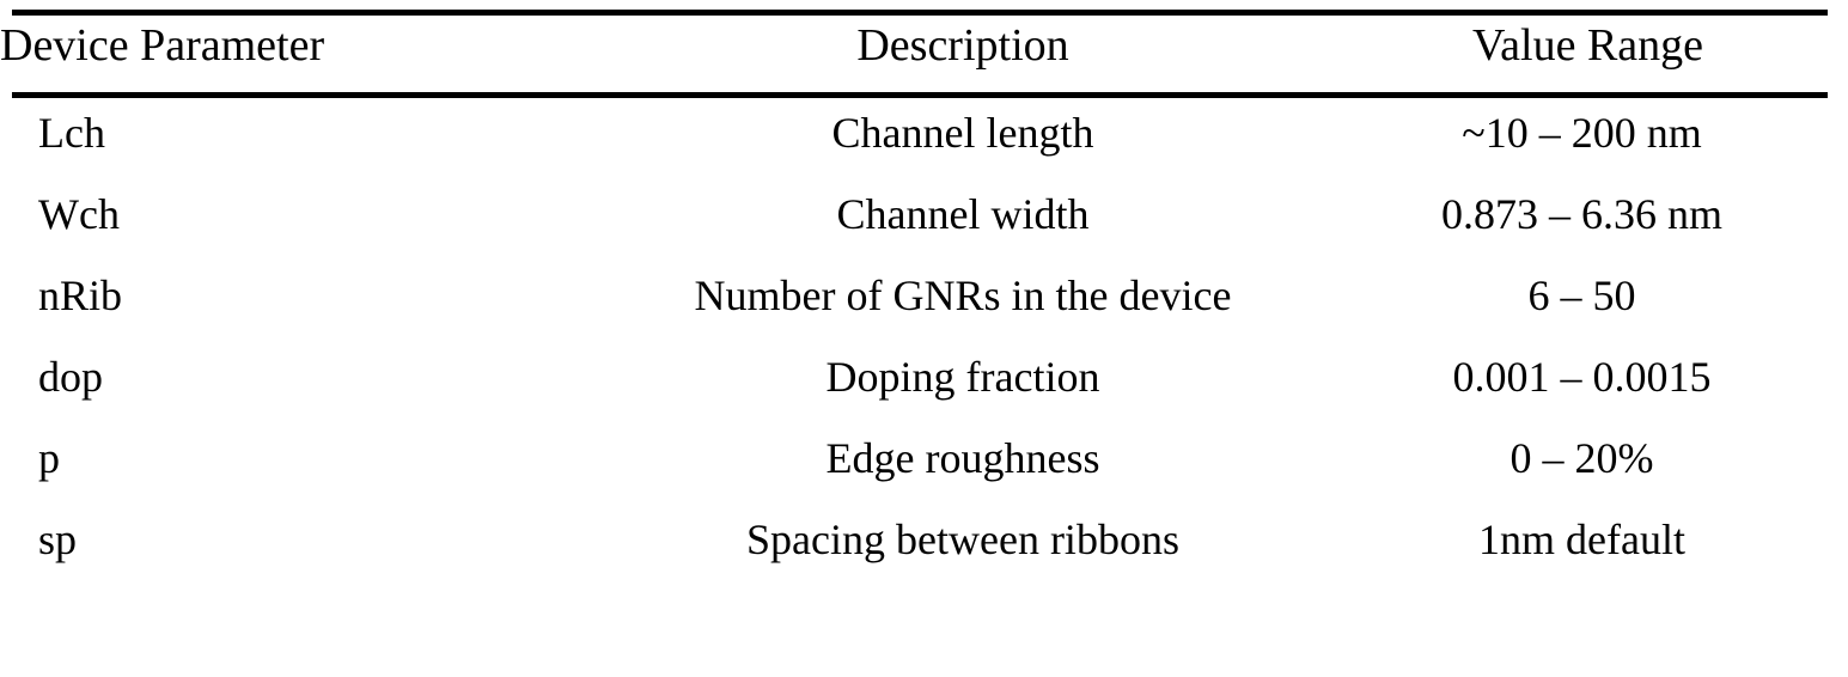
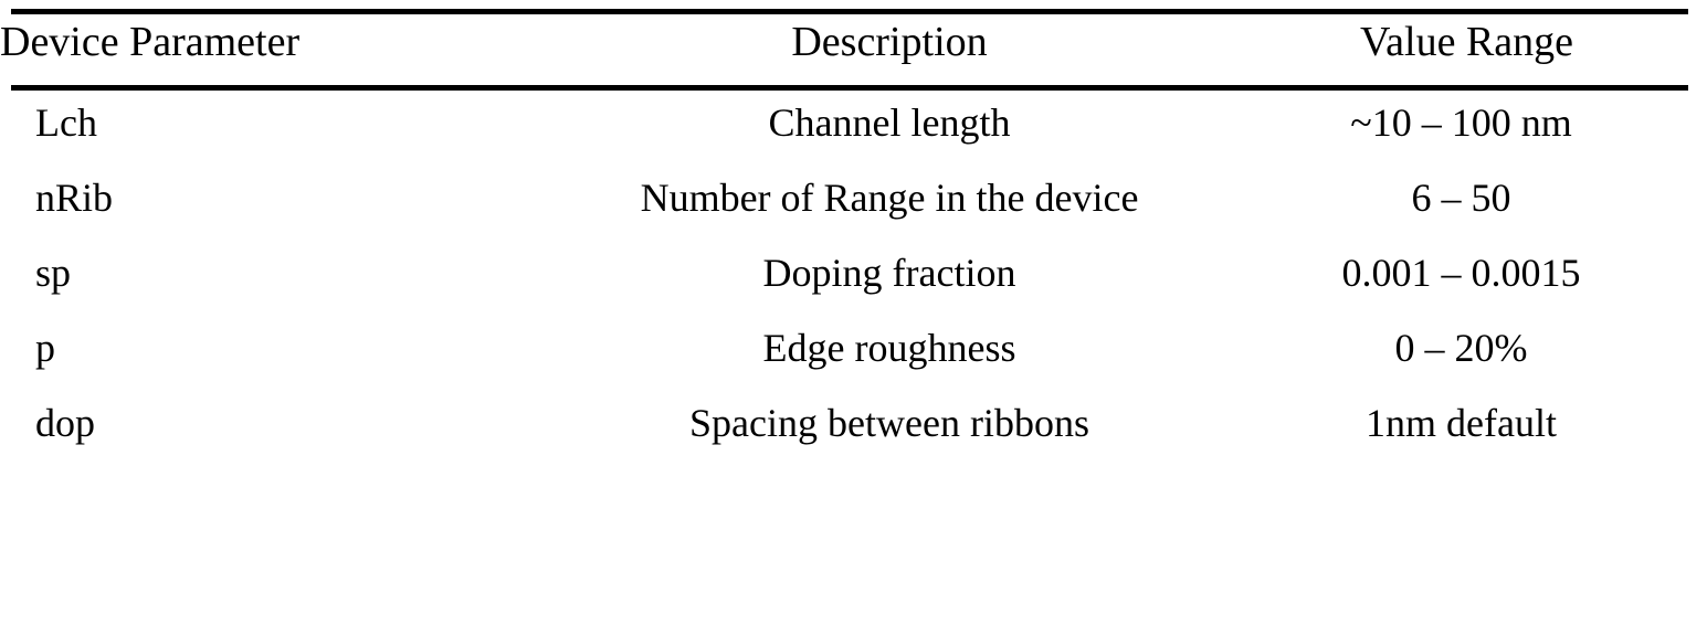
  Device Parameter	Description	Value Range
- Lch	Channel length	~10 – 200 nm
+ Lch	Channel length	~10 – 100 nm
- Wch	Channel width	0.873 – 6.36 nm
- nRib	Number of GNRs in the device	6 – 50
+ nRib	Number of Range in the device	6 – 50
- dop	Doping fraction	0.001 – 0.0015
+ sp	Doping fraction	0.001 – 0.0015
  p	Edge roughness	0 – 20%
- sp	Spacing between ribbons	1nm default
+ dop	Spacing between ribbons	1nm default
